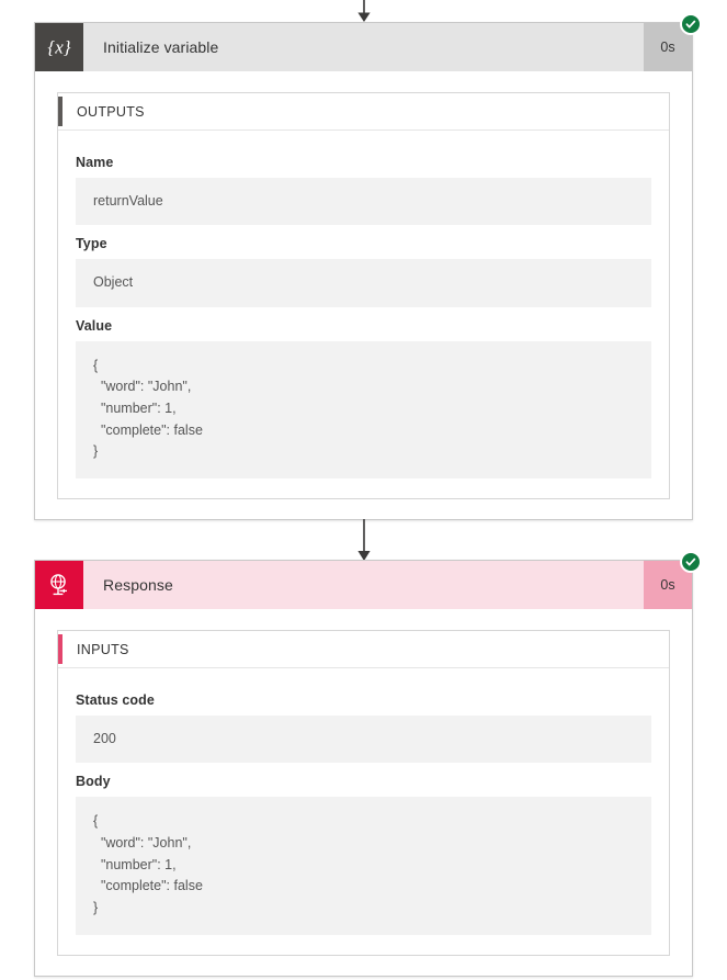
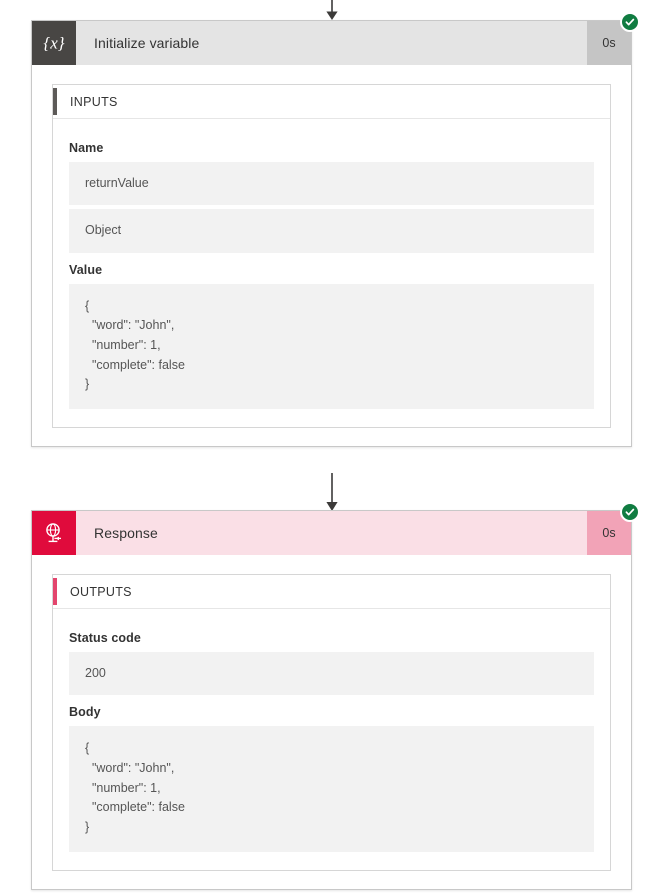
  {x}
  Initialize variable
  0s
- OUTPUTS
+ INPUTS
  Name
  returnValue
- Type
  Object
  Value
  {
  "word": "John",
  "number": 1,
  "complete": false
  }
  Response
  0s
- INPUTS
+ OUTPUTS
  Status code
  200
  Body
  {
  "word": "John",
  "number": 1,
  "complete": false
  }
